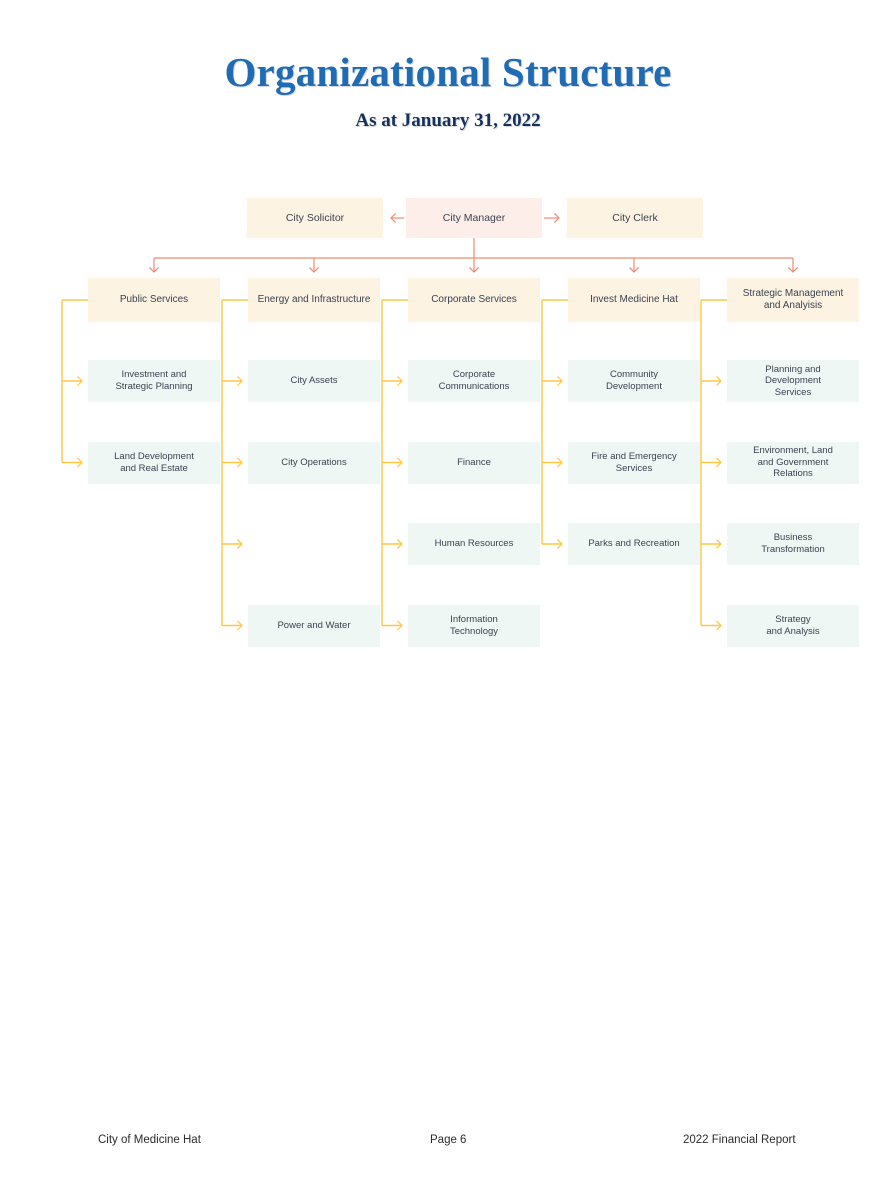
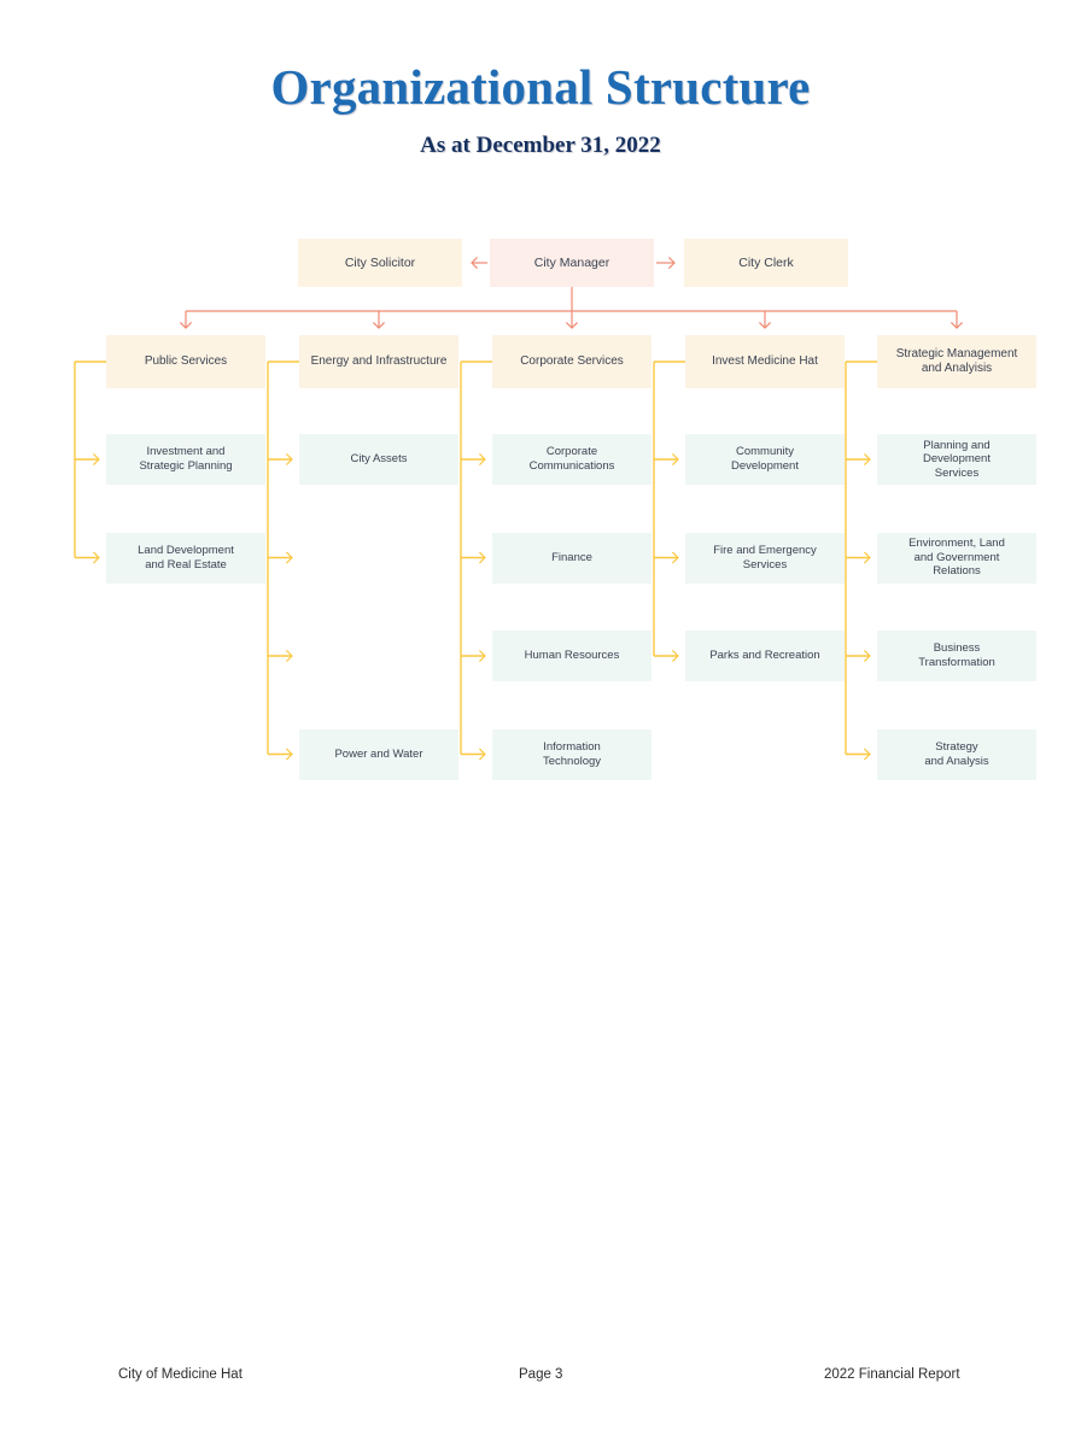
  Organizational Structure
- As at January 31, 2022
+ As at December 31, 2022
  City Solicitor
  City Manager
  City Clerk
  Public Services
  Investment and
  Strategic Planning
  Land Development
  and Real Estate
  Energy and Infrastructure
  City Assets
- City Operations
  Power and Water
  Corporate Services
  Corporate
  Communications
  Finance
  Human Resources
  Information
  Technology
  Invest Medicine Hat
  Community
  Development
  Fire and Emergency
  Services
  Parks and Recreation
  Strategic Management
  and Analyisis
  Planning and
  Development
  Services
  Environment, Land
  and Government
  Relations
  Business
  Transformation
  Strategy
  and Analysis
  City of Medicine Hat
- Page 6
+ Page 3
  2022 Financial Report
